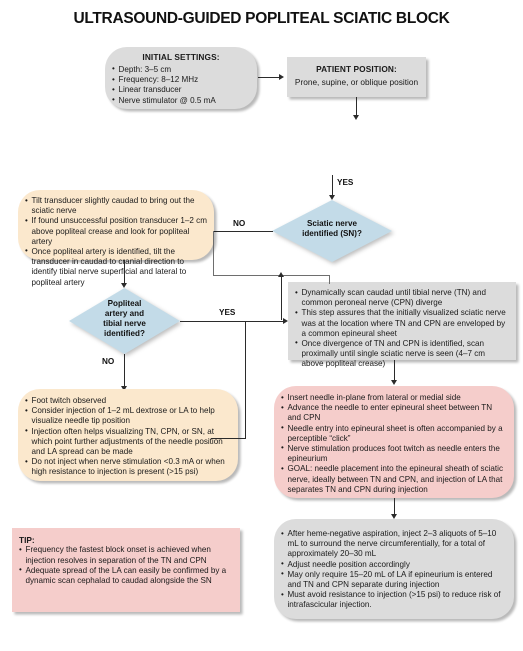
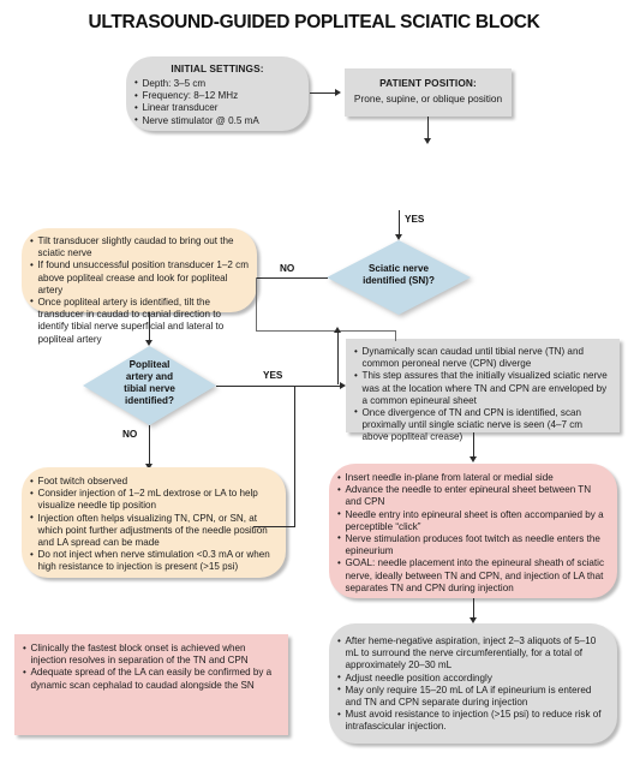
  ULTRASOUND-GUIDED POPLITEAL SCIATIC BLOCK
  INITIAL SETTINGS:
  Depth: 3–5 cm
  Frequency: 8–12 MHz
  Linear transducer
  Nerve stimulator @ 0.5 mA
  PATIENT POSITION:
  Prone, supine, or oblique position
  YES
  Sciatic nerve
  identified (SN)?
  NO
  Tilt transducer slightly caudad to bring out the sciatic nerve
  If found unsuccessful position transducer 1–2 cm above popliteal crease and look for popliteal artery
  Once popliteal artery is identified, tilt the transducer in caudad to canial direction to identify tibial nerve superfcial and lateral to popliteal artery
  Popliteal
  artery and
  tibial nerve
  identified?
  YES
  NO
  Dynamically scan caudad until tibial nerve (TN) and common peroneal nerve (CPN) diverge
  This step assures that the initially visualized sciatic nerve was at the location where TN and CPN are enveloped by a common epineural sheet
  Once divergence of TN and CPN is identified, scan proximally until single sciatic nerve is seen (4–7 cm above popliteal crease)
  Foot twitch observed
  Consider injection of 1–2 mL dextrose or LA to help visualize needle tip position
  Injection often helps visualizing TN, CPN, or SN, at which point further adjustments of the needle position and LA spread can be made
  Do not inject when nerve stimulation <0.3 mA or when high resistance to injection is present (>15 psi)
  Insert needle in-plane from lateral or medial side
  Advance the needle to enter epineural sheet between TN and CPN
  Needle entry into epineural sheet is often accompanied by a perceptible “click”
  Nerve stimulation produces foot twitch as needle enters the epineurium
  GOAL: needle placement into the epineural sheath of sciatic nerve, ideally between TN and CPN, and injection of LA that separates TN and CPN during injection
- TIP:
- Frequency the fastest block onset is achieved when injection resolves in separation of the TN and CPN
+ Clinically the fastest block onset is achieved when injection resolves in separation of the TN and CPN
  Adequate spread of the LA can easily be confirmed by a dynamic scan cephalad to caudad alongside the SN
  After heme-negative aspiration, inject 2–3 aliquots of 5–10 mL to surround the nerve circumferentially, for a total of approximately 20–30 mL
  Adjust needle position accordingly
  May only require 15–20 mL of LA if epineurium is entered and TN and CPN separate during injection
  Must avoid resistance to injection (>15 psi) to reduce risk of intrafascicular injection.
